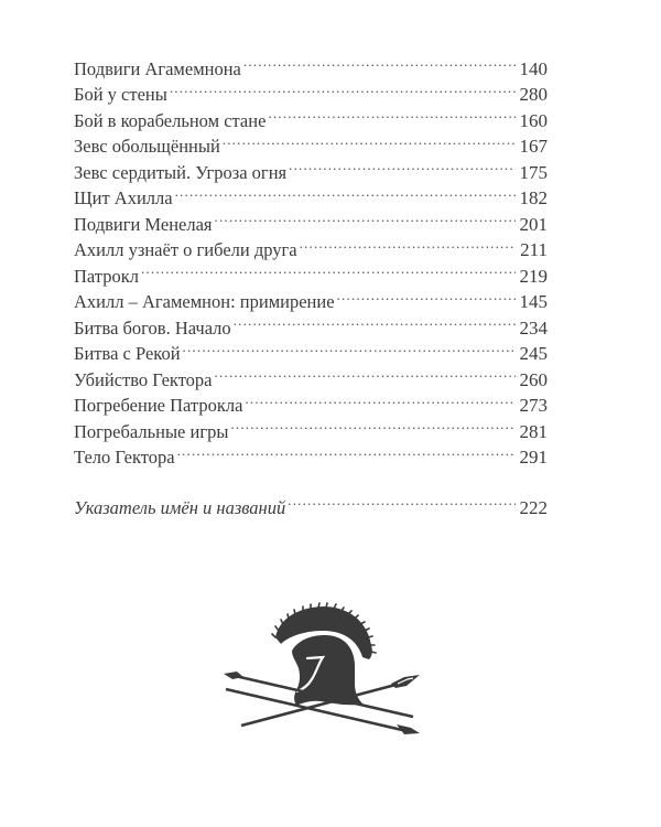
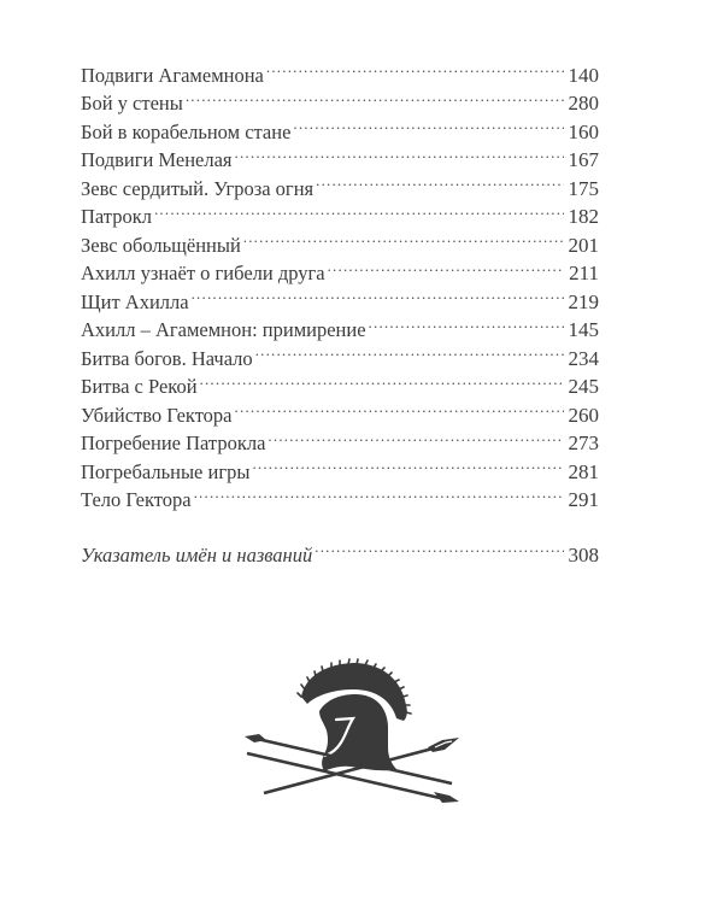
  Подвиги Агамемнона
  140
  Бой у стены
  280
  Бой в корабельном стане
  160
- Зевс обольщённый
+ Подвиги Менелая
  167
  Зевс сердитый. Угроза огня
  175
- Щит Ахилла
+ Патрокл
  182
- Подвиги Менелая
+ Зевс обольщённый
  201
  Ахилл узнаёт о гибели друга
  211
- Патрокл
+ Щит Ахилла
  219
  Ахилл – Агамемнон: примирение
  145
  Битва богов. Начало
  234
  Битва с Рекой
  245
  Убийство Гектора
  260
  Погребение Патрокла
  273
  Погребальные игры
  281
  Тело Гектора
  291
  Указатель имён и названий
- 222
+ 308
